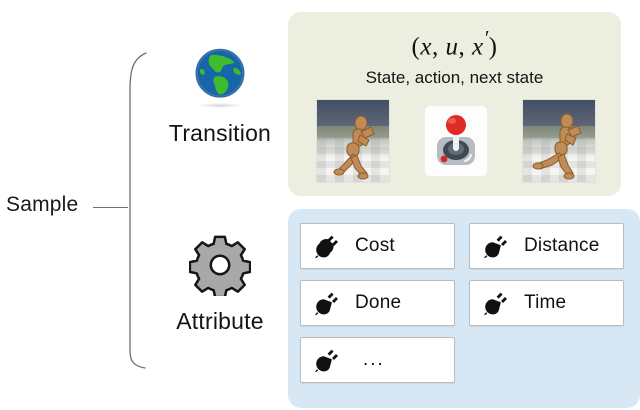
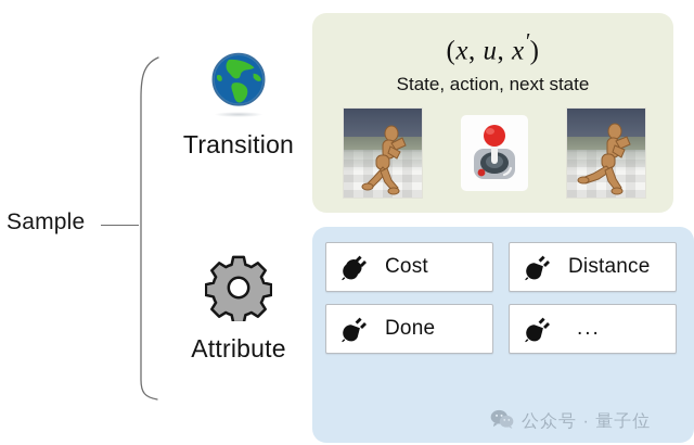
  Sample
  Transition
  Attribute
  (x, u, x′)
  State, action, next state
  Cost
  Distance
  Done
- Time
  ...
+ 公众号 · 量子位
